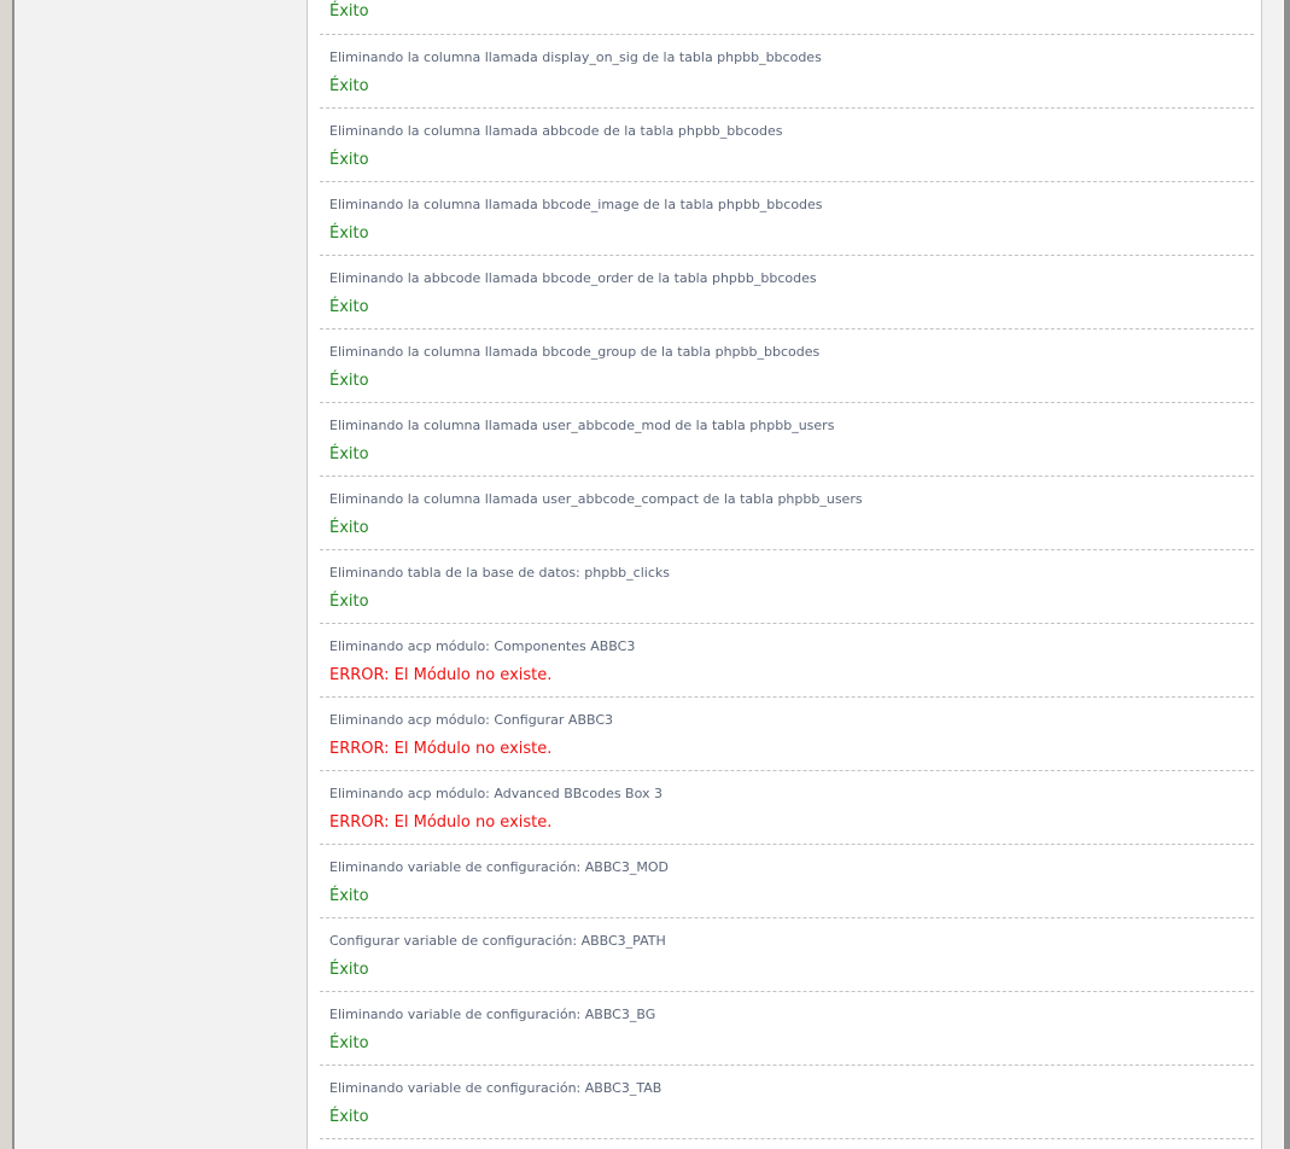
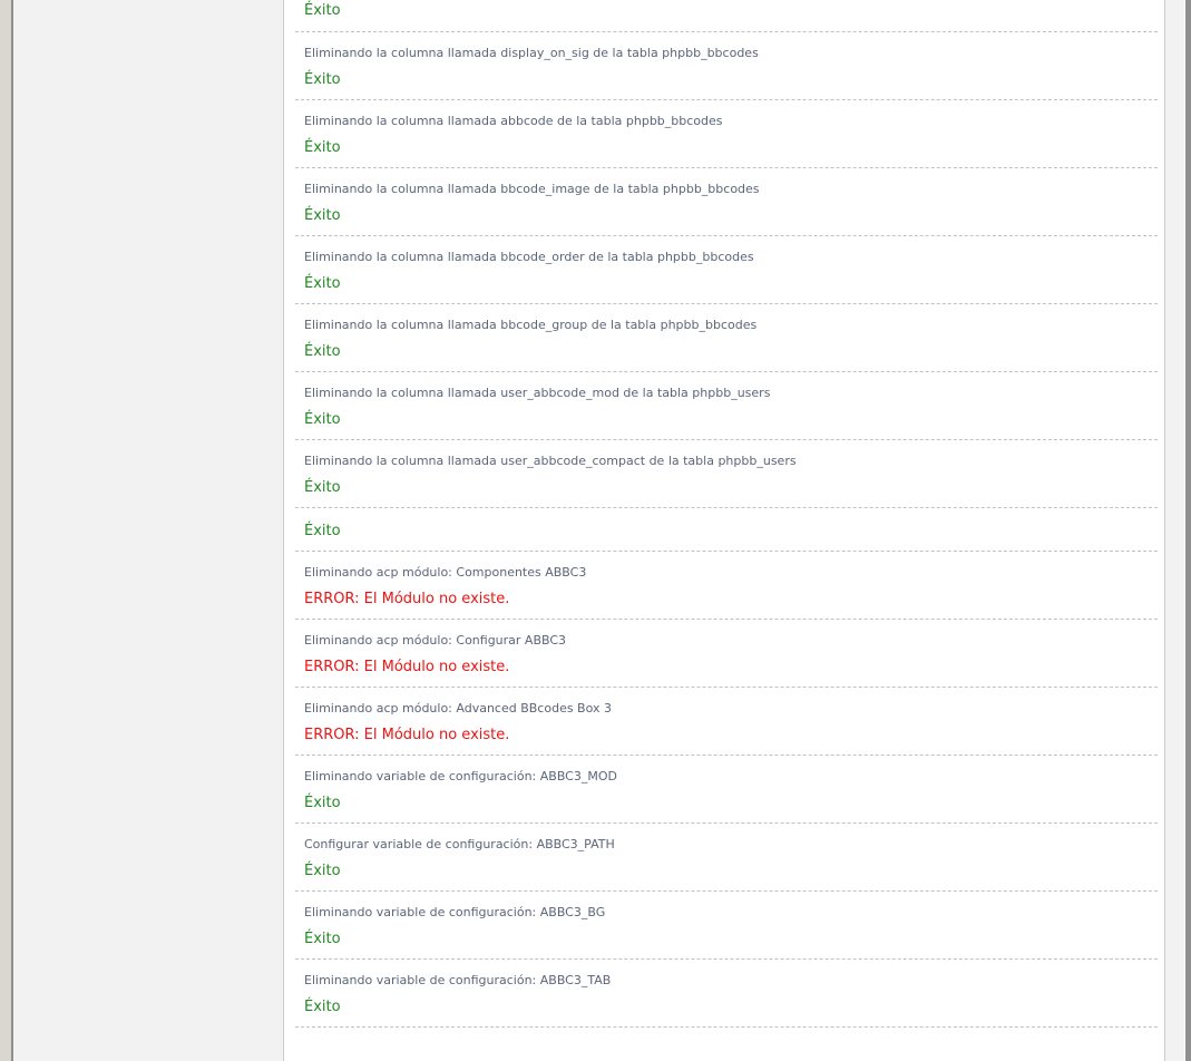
  Éxito
  Eliminando la columna llamada display_on_sig de la tabla phpbb_bbcodes
  Éxito
  Eliminando la columna llamada abbcode de la tabla phpbb_bbcodes
  Éxito
  Eliminando la columna llamada bbcode_image de la tabla phpbb_bbcodes
  Éxito
- Eliminando la abbcode llamada bbcode_order de la tabla phpbb_bbcodes
+ Eliminando la columna llamada bbcode_order de la tabla phpbb_bbcodes
  Éxito
  Eliminando la columna llamada bbcode_group de la tabla phpbb_bbcodes
  Éxito
  Eliminando la columna llamada user_abbcode_mod de la tabla phpbb_users
  Éxito
  Eliminando la columna llamada user_abbcode_compact de la tabla phpbb_users
  Éxito
- Eliminando tabla de la base de datos: phpbb_clicks
  Éxito
  Eliminando acp módulo: Componentes ABBC3
  ERROR: El Módulo no existe.
  Eliminando acp módulo: Configurar ABBC3
  ERROR: El Módulo no existe.
  Eliminando acp módulo: Advanced BBcodes Box 3
  ERROR: El Módulo no existe.
  Eliminando variable de configuración: ABBC3_MOD
  Éxito
  Configurar variable de configuración: ABBC3_PATH
  Éxito
  Eliminando variable de configuración: ABBC3_BG
  Éxito
  Eliminando variable de configuración: ABBC3_TAB
  Éxito
